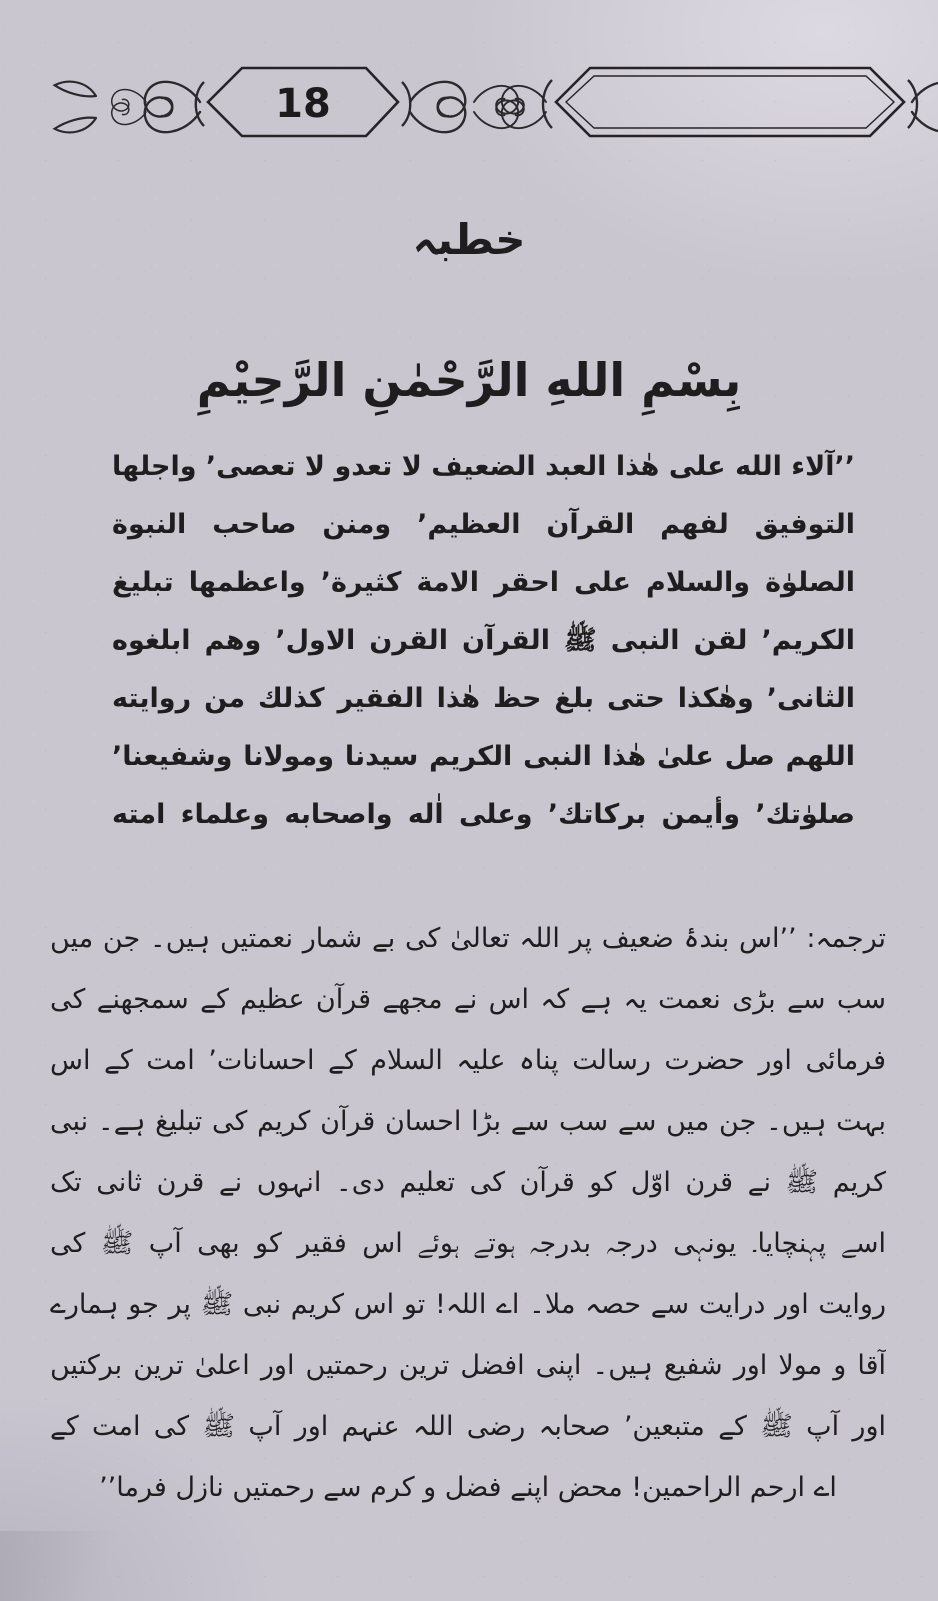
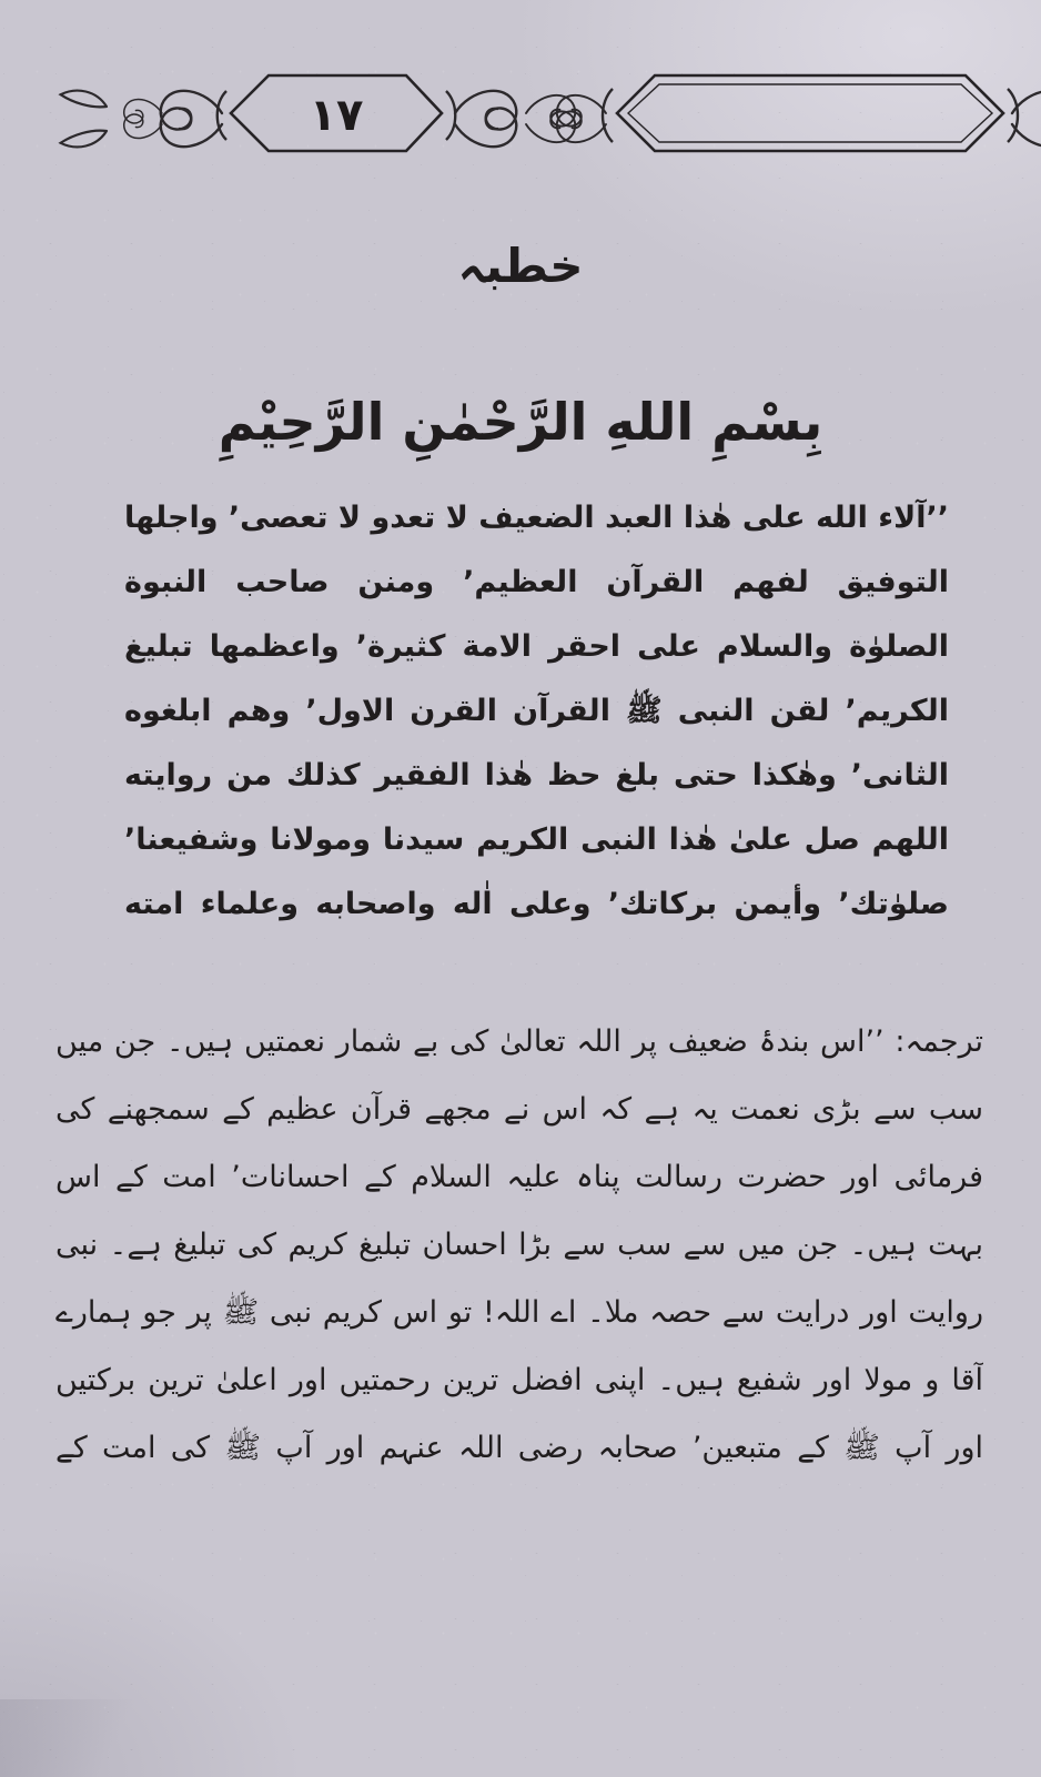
- 18
+ ۱۷
  خطبہ
  بِسْمِ اللهِ الرَّحْمٰنِ الرَّحِيْمِ
  ’’آلاء الله على هٰذا العبد الضعيف لا تعدو لا تعصى’ واجلها
  التوفيق لفهم القرآن العظيم’ ومنن صاحب النبوة
  الصلوٰة والسلام على احقر الامة كثيرة’ واعظمها تبليغ
  الكريم’ لقن النبى ﷺ القرآن القرن الاول’ وهم ابلغوه
  الثانى’ وهٰكذا حتى بلغ حظ هٰذا الفقير كذلك من روايته
  اللهم صل علىٰ هٰذا النبى الكريم سيدنا ومولانا وشفيعنا’
  صلوٰتك’ وأيمن بركاتك’ وعلى اٰله واصحابه وعلماء امته
  ترجمہ: ’’اس بندۂ ضعیف پر اللہ تعالیٰ کی بے شمار نعمتیں ہیں۔ جن میں
  سب سے بڑی نعمت یہ ہے کہ اس نے مجھے قرآن عظیم کے سمجھنے کی
  فرمائی اور حضرت رسالت پناہ علیہ السلام کے احسانات’ امت کے اس
- بہت ہیں۔ جن میں سے سب سے بڑا احسان قرآن کریم کی تبلیغ ہے۔ نبی
+ بہت ہیں۔ جن میں سے سب سے بڑا احسان تبلیغ کریم کی تبلیغ ہے۔ نبی
- کریم ﷺ نے قرن اوّل کو قرآن کی تعلیم دی۔ انہوں نے قرن ثانی تک
- اسے پہنچایا۔ یونہی درجہ بدرجہ ہوتے ہوئے اس فقیر کو بھی آپ ﷺ کی
  روایت اور درایت سے حصہ ملا۔ اے اللہ! تو اس کریم نبی ﷺ پر جو ہمارے
  آقا و مولا اور شفیع ہیں۔ اپنی افضل ترین رحمتیں اور اعلیٰ ترین برکتیں
  اور آپ ﷺ کے متبعین’ صحابہ رضی اللہ عنہم اور آپ ﷺ کی امت کے
- اے ارحم الراحمین! محض اپنے فضل و کرم سے رحمتیں نازل فرما’’
